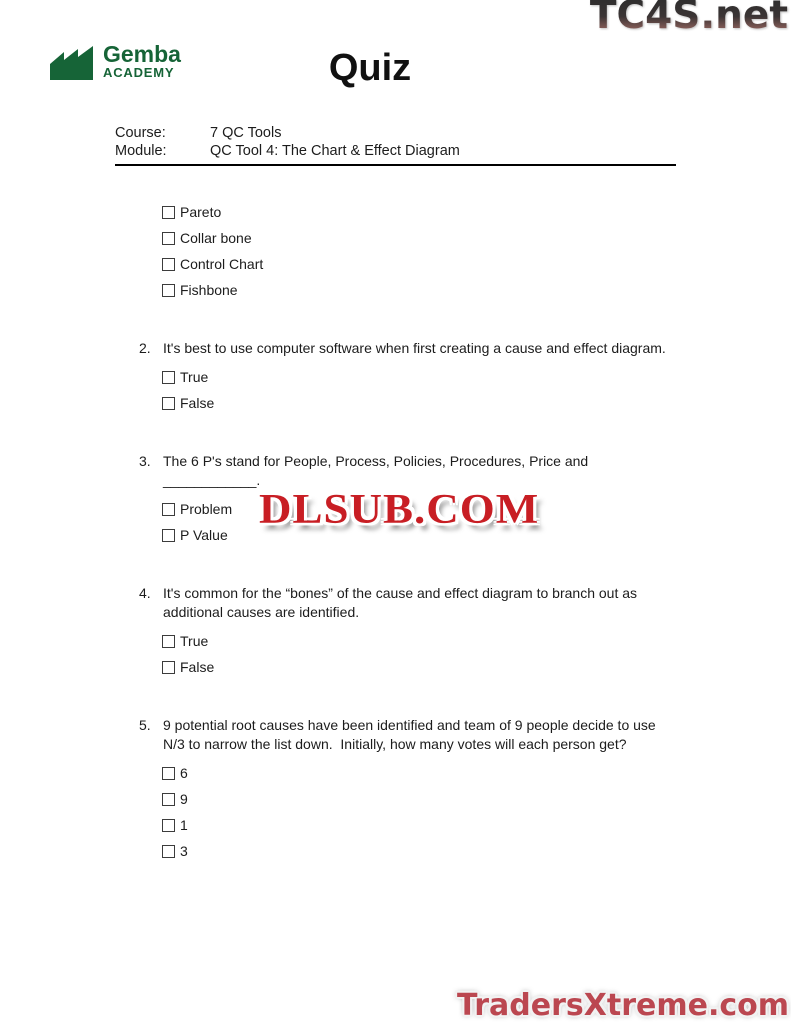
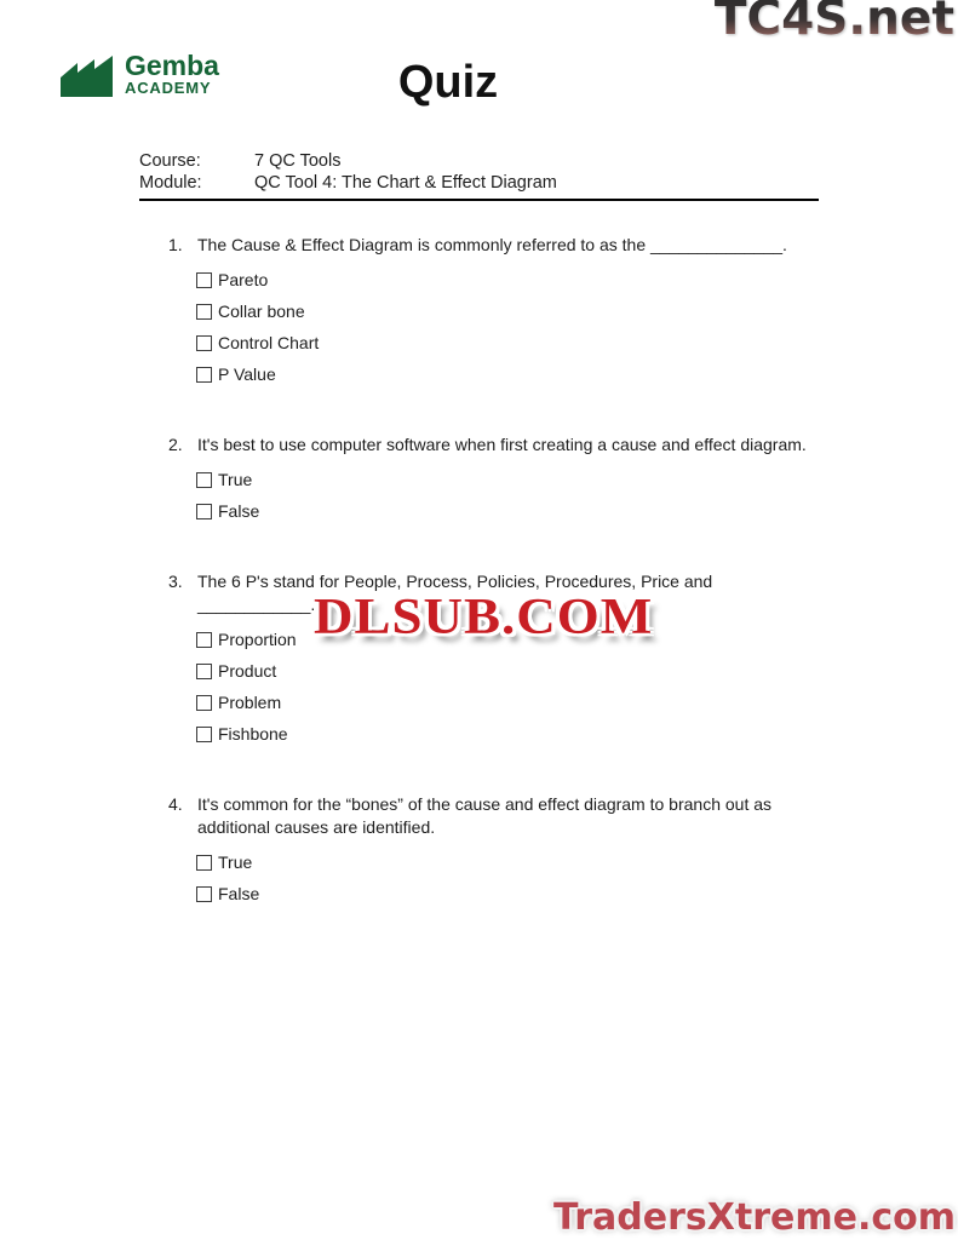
  TC4S.net
  DLSUB.COM
  TradersXtreme.com
  Gemba
  ACADEMY
  Quiz
  Course:
  7 QC Tools
  Module:
  QC Tool 4: The Chart & Effect Diagram
+ 1.
+ The Cause & Effect Diagram is commonly referred to as the ______________.
  Pareto
  Collar bone
  Control Chart
- Fishbone
+ P Value
  2.
  It's best to use computer software when first creating a cause and effect diagram.
  True
  False
  3.
  The 6 P's stand for People, Process, Policies, Procedures, Price and ____________.
+ Proportion
+ Product
  Problem
- P Value
+ Fishbone
  4.
  It's common for the “bones” of the cause and effect diagram to branch out as additional causes are identified.
  True
  False
- 5.
- 9 potential root causes have been identified and team of 9 people decide to use N/3 to narrow the list down. Initially, how many votes will each person get?
- 6
- 9
- 1
- 3
